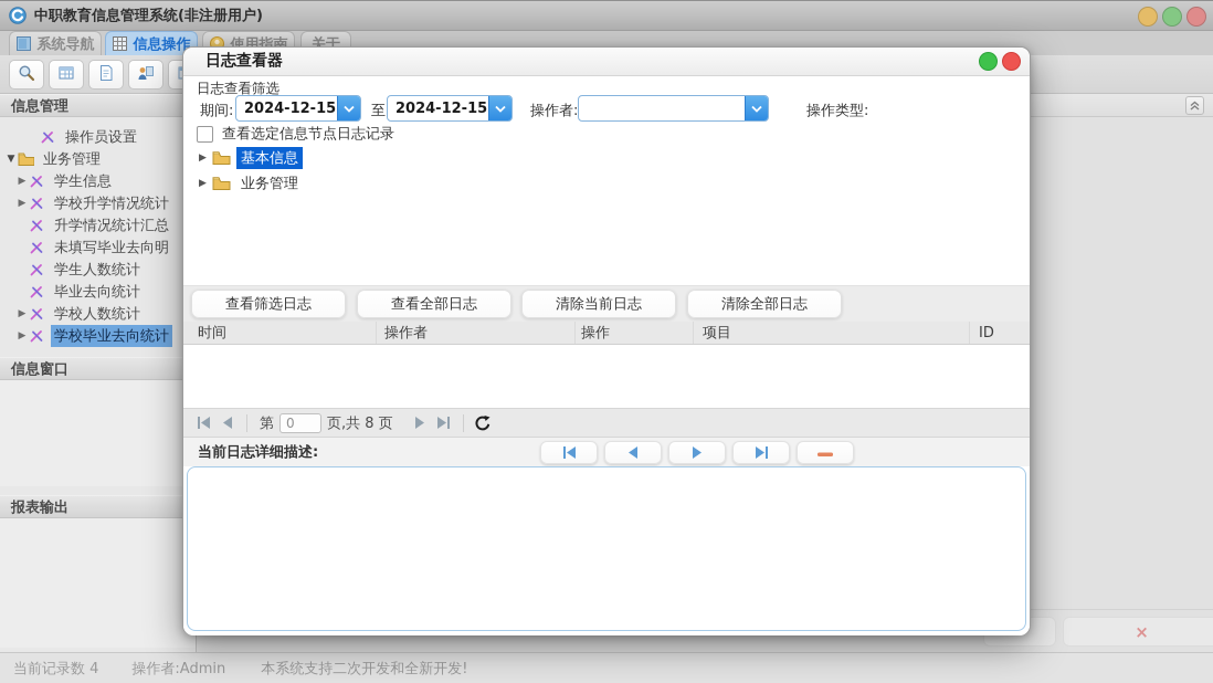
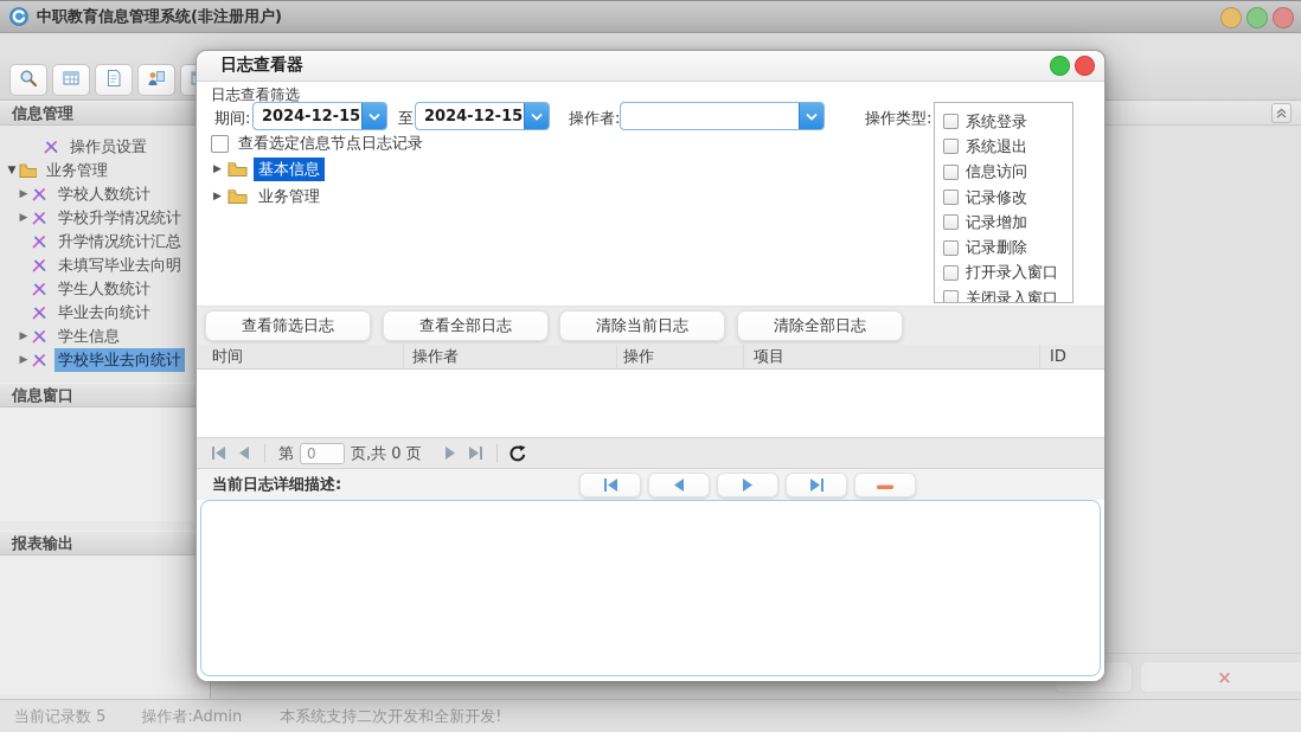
  中职教育信息管理系统(非注册用户)
- 系统导航
- 信息操作
- 使用指南
- 关于
  信息管理
  操作员设置
  ▼
  业务管理
  ▶
- 学生信息
+ 学校人数统计
  ▶
  学校升学情况统计
  升学情况统计汇总
  未填写毕业去向明
  学生人数统计
  毕业去向统计
  ▶
- 学校人数统计
+ 学生信息
  ▶
  学校毕业去向统计
  信息窗口
  报表输出
  ×
- 当前记录数 4
+ 当前记录数 5
  操作者:Admin
  本系统支持二次开发和全新开发!
  日志查看器
  日志查看筛选
  期间:
  2024-12-15
  至
  2024-12-15
  操作者:
  操作类型:
+ 系统登录
+ 系统退出
+ 信息访问
+ 记录修改
+ 记录增加
+ 记录删除
+ 打开录入窗口
+ 关闭录入窗口
  查看选定信息节点日志记录
  ▶
  基本信息
  ▶
  业务管理
  查看筛选日志
  查看全部日志
  清除当前日志
  清除全部日志
  时间
  操作者
  操作
  项目
  ID
  第
  0
- 页,共 8 页
+ 页,共 0 页
  当前日志详细描述:
